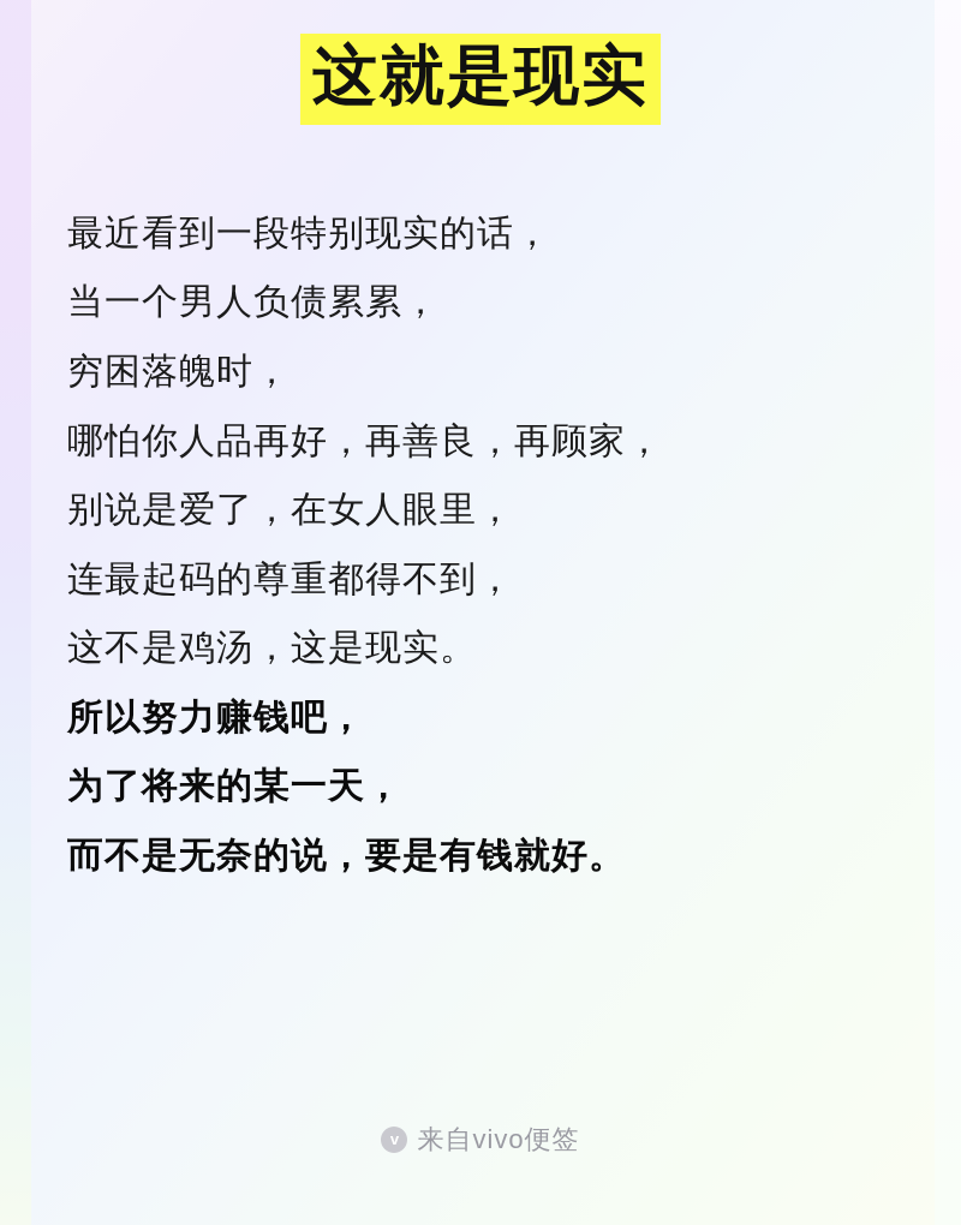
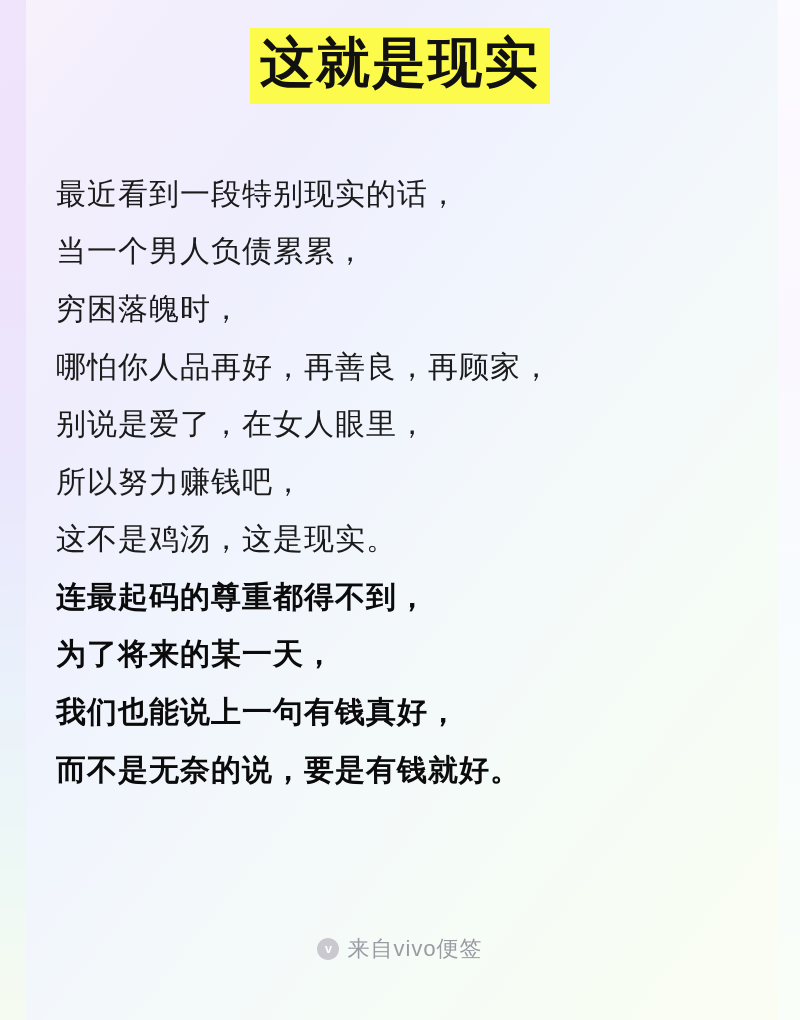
  这就是现实
  最近看到一段特别现实的话，
  当一个男人负债累累，
  穷困落魄时，
  哪怕你人品再好，再善良，再顾家，
  别说是爱了，在女人眼里，
- 连最起码的尊重都得不到，
+ 所以努力赚钱吧，
  这不是鸡汤，这是现实。
- 所以努力赚钱吧，
+ 连最起码的尊重都得不到，
  为了将来的某一天，
+ 我们也能说上一句有钱真好，
  而不是无奈的说，要是有钱就好。
  v
  来自vivo便签
